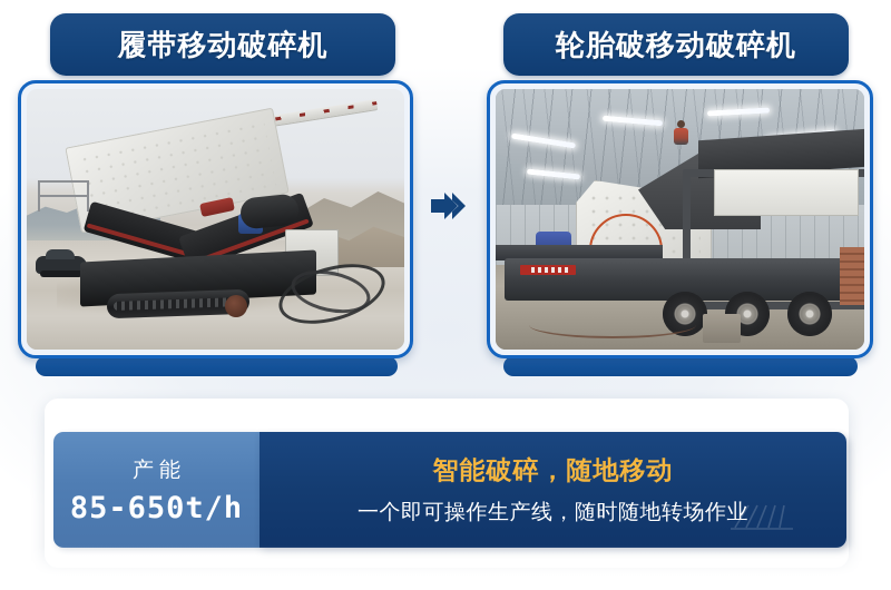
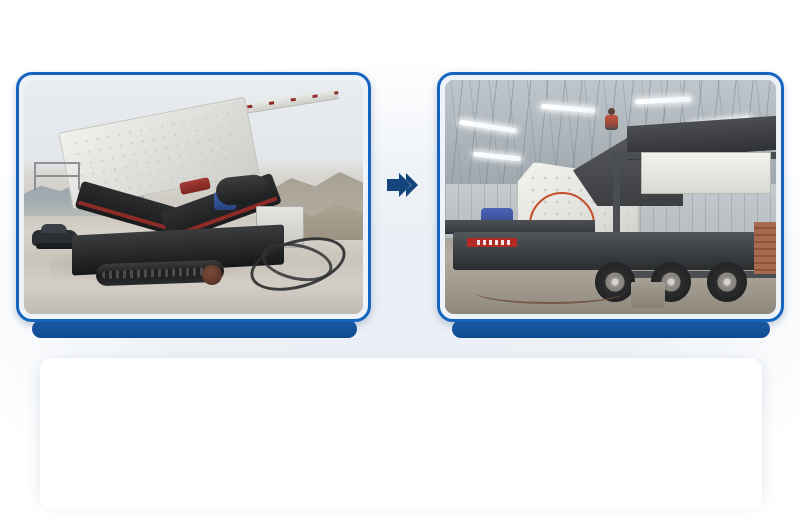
- 履带移动破碎机
- 轮胎破移动破碎机
- 产能
- 85-650t/h
- 智能破碎，随地移动
- 一个即可操作生产线，随时随地转场作业
